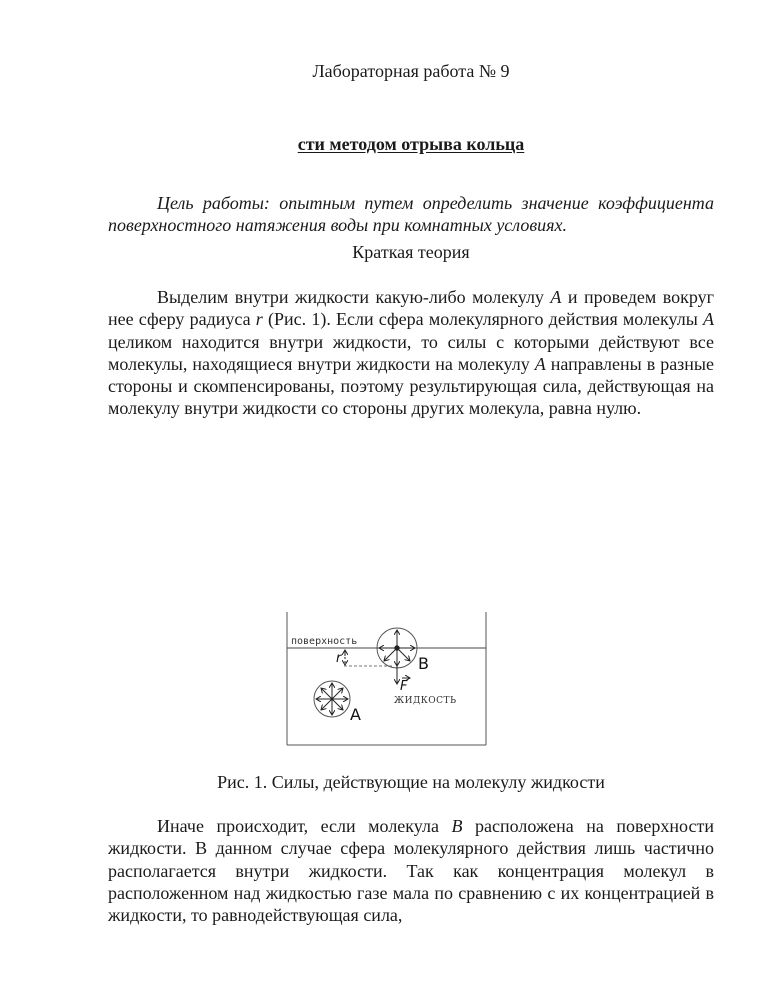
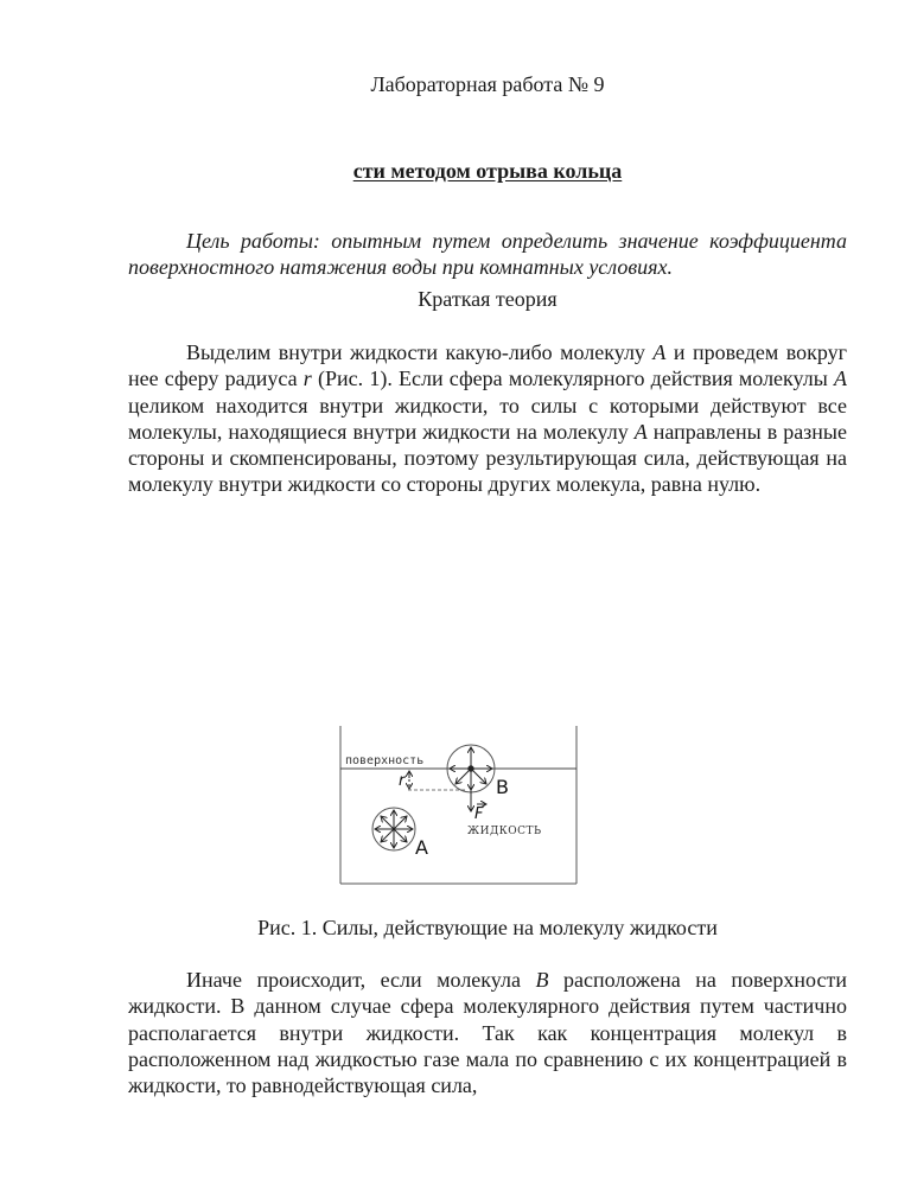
  Лабораторная работа № 9
  сти методом отрыва кольца
  Цель работы: опытным путем определить значение коэффициента поверхностного натяжения воды при комнатных условиях.
  Краткая теория
  Выделим внутри жидкости какую-либо молекулу A и проведем вокруг нее сферу радиуса r (Рис. 1). Если сфера молекулярного действия молекулы A целиком находится внутри жидкости, то силы с которыми действуют все молекулы, находящиеся внутри жидкости на молекулу A направлены в разные стороны и скомпенсированы, поэтому результирующая сила, действующая на молекулу внутри жидкости со стороны других молекула, равна нулю.
  Рис. 1. Силы, действующие на молекулу жидкости
- Иначе происходит, если молекула B расположена на поверхности жидкости. В данном случае сфера молекулярного действия лишь частично располагается внутри жидкости. Так как концентрация молекул в расположенном над жидкостью газе мала по сравнению с их концентрацией в жидкости, то равнодействующая сила,
+ Иначе происходит, если молекула B расположена на поверхности жидкости. В данном случае сфера молекулярного действия путем частично располагается внутри жидкости. Так как концентрация молекул в расположенном над жидкостью газе мала по сравнению с их концентрацией в жидкости, то равнодействующая сила,
  поверхность
  B
  F
  r
  A
  ЖИДКОСТЬ
